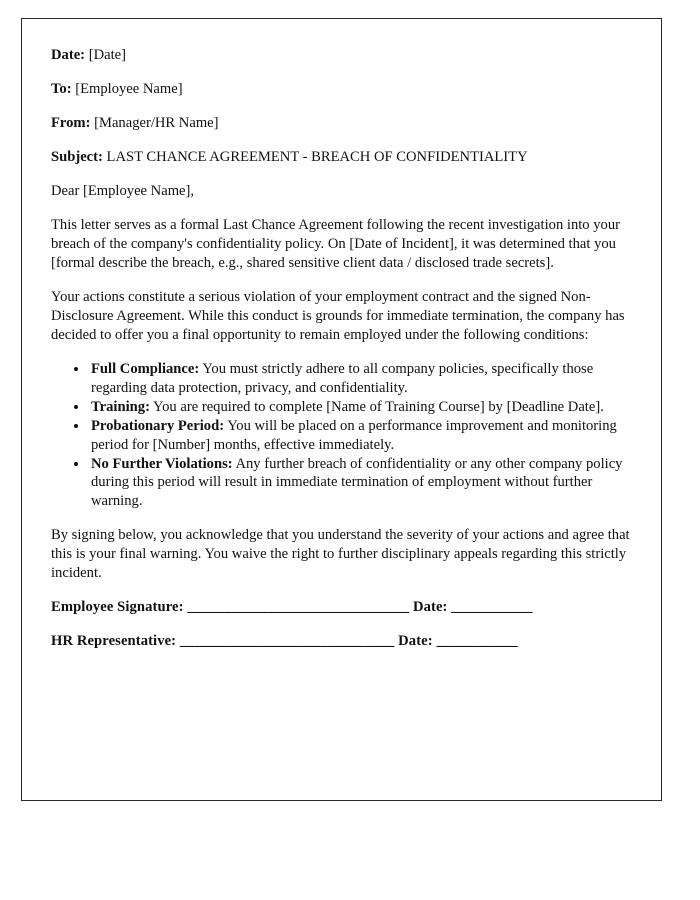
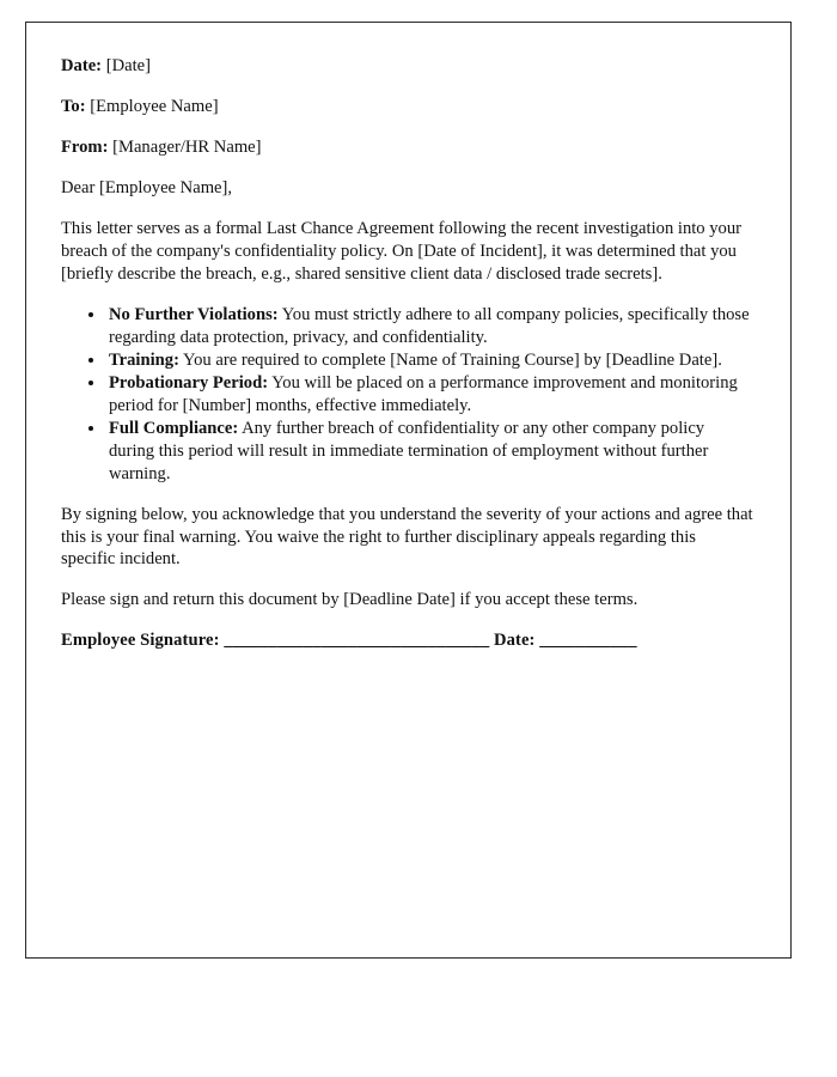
  Date: [Date]
  To: [Employee Name]
  From: [Manager/HR Name]
- Subject: LAST CHANCE AGREEMENT - BREACH OF CONFIDENTIALITY
  Dear [Employee Name],
- This letter serves as a formal Last Chance Agreement following the recent investigation into your breach of the company's confidentiality policy. On [Date of Incident], it was determined that you [formal describe the breach, e.g., shared sensitive client data / disclosed trade secrets].
+ This letter serves as a formal Last Chance Agreement following the recent investigation into your breach of the company's confidentiality policy. On [Date of Incident], it was determined that you [briefly describe the breach, e.g., shared sensitive client data / disclosed trade secrets].
- Your actions constitute a serious violation of your employment contract and the signed Non-Disclosure Agreement. While this conduct is grounds for immediate termination, the company has decided to offer you a final opportunity to remain employed under the following conditions:
- Full Compliance: You must strictly adhere to all company policies, specifically those regarding data protection, privacy, and confidentiality.
+ No Further Violations: You must strictly adhere to all company policies, specifically those regarding data protection, privacy, and confidentiality.
  Training: You are required to complete [Name of Training Course] by [Deadline Date].
  Probationary Period: You will be placed on a performance improvement and monitoring period for [Number] months, effective immediately.
- No Further Violations: Any further breach of confidentiality or any other company policy during this period will result in immediate termination of employment without further warning.
+ Full Compliance: Any further breach of confidentiality or any other company policy during this period will result in immediate termination of employment without further warning.
- By signing below, you acknowledge that you understand the severity of your actions and agree that this is your final warning. You waive the right to further disciplinary appeals regarding this strictly incident.
+ By signing below, you acknowledge that you understand the severity of your actions and agree that this is your final warning. You waive the right to further disciplinary appeals regarding this specific incident.
+ Please sign and return this document by [Deadline Date] if you accept these terms.
  Employee Signature: ______________________________ Date: ___________
- HR Representative: _____________________________ Date: ___________
